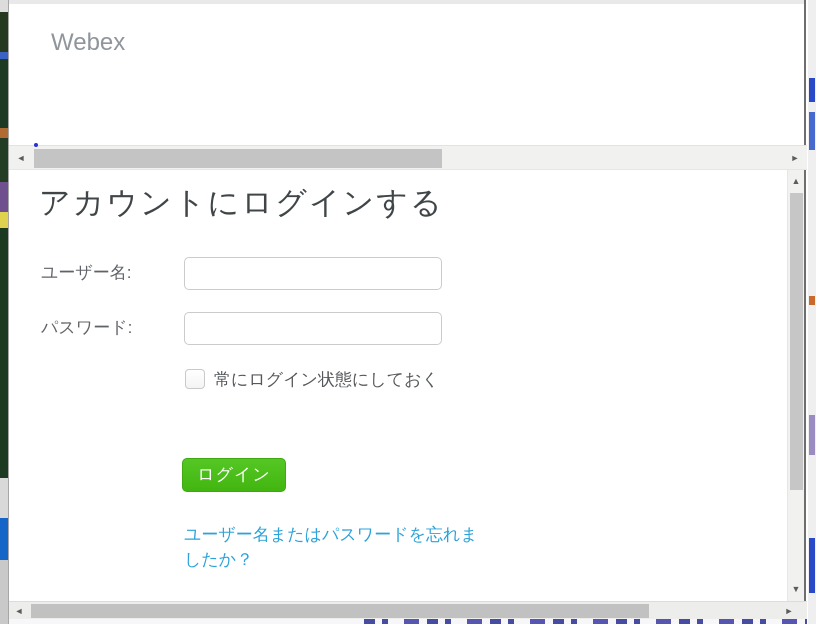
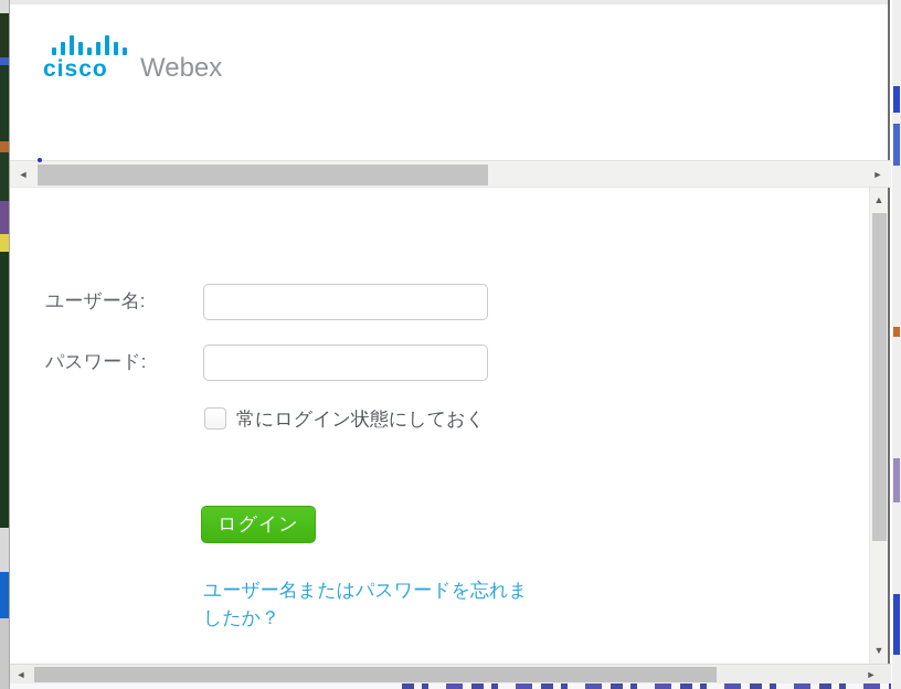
+ cisco
  Webex
  ◄
  ►
- アカウントにログインする
  ユーザー名:
  パスワード:
  常にログイン状態にしておく
  ログイン
  ユーザー名またはパスワードを忘れましたか？
  ▲
  ▼
  ◄
  ►
